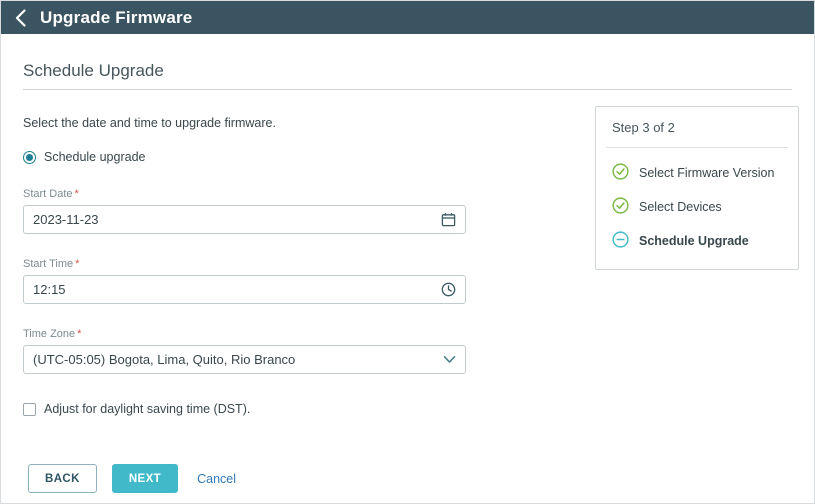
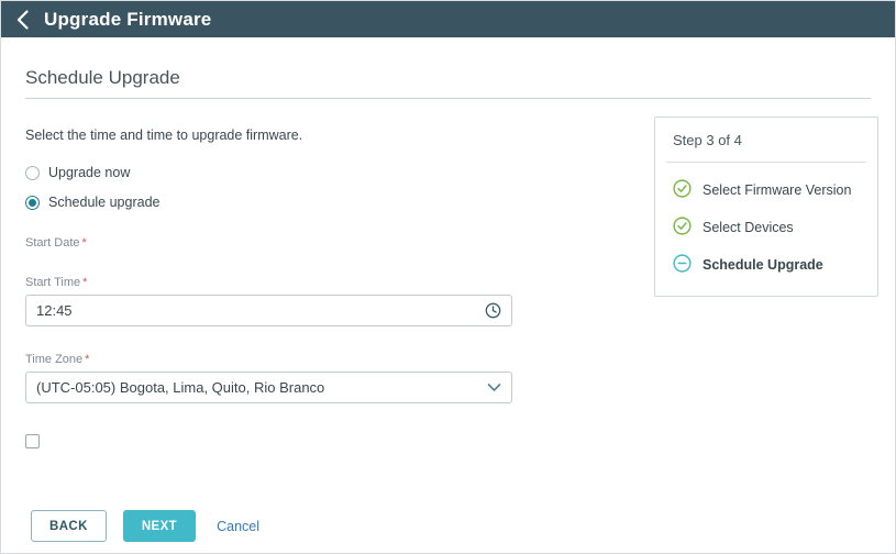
  Upgrade Firmware
  Schedule Upgrade
- Select the date and time to upgrade firmware.
+ Select the time and time to upgrade firmware.
+ Upgrade now
  Schedule upgrade
  Start Date *
- 2023-11-23
  Start Time *
- 12:15
+ 12:45
  Time Zone *
  (UTC-05:05) Bogota, Lima, Quito, Rio Branco
- Adjust for daylight saving time (DST).
- Step 3 of 2
+ Step 3 of 4
  Select Firmware Version
  Select Devices
  Schedule Upgrade
  BACK
  NEXT
  Cancel
